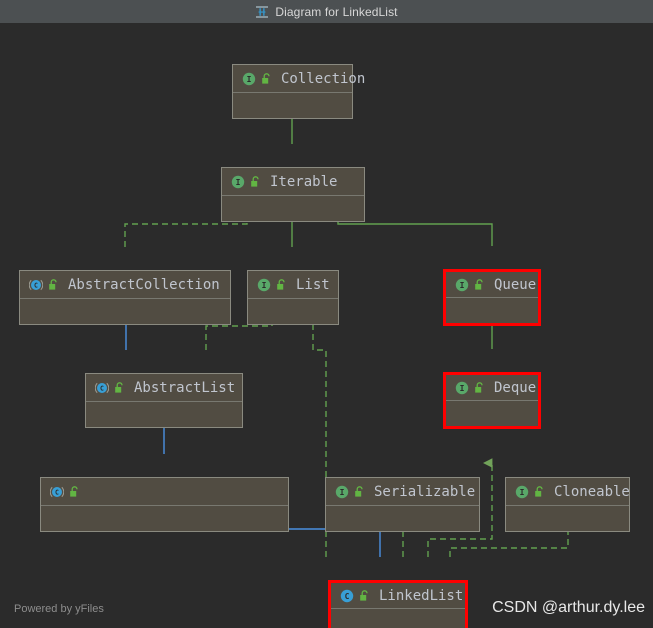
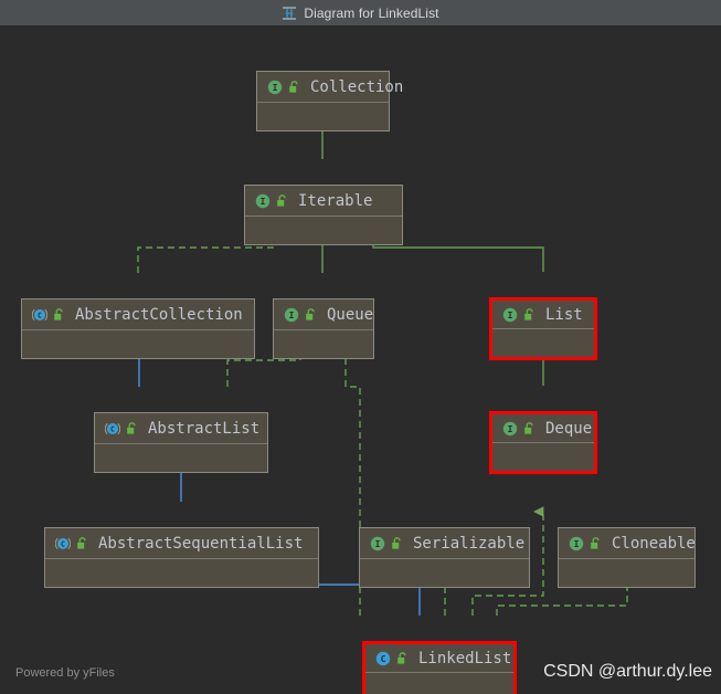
  Diagram for LinkedList
  I
  Collection
  I
  Iterable
  C
  AbstractCollection
  I
- List
+ Queue
  I
- Queue
+ List
  C
  AbstractList
  I
  Deque
  C
+ AbstractSequentialList
  I
  Serializable
  I
  Cloneable
  C
  LinkedList
  Powered by yFiles
  CSDN @arthur.dy.lee
